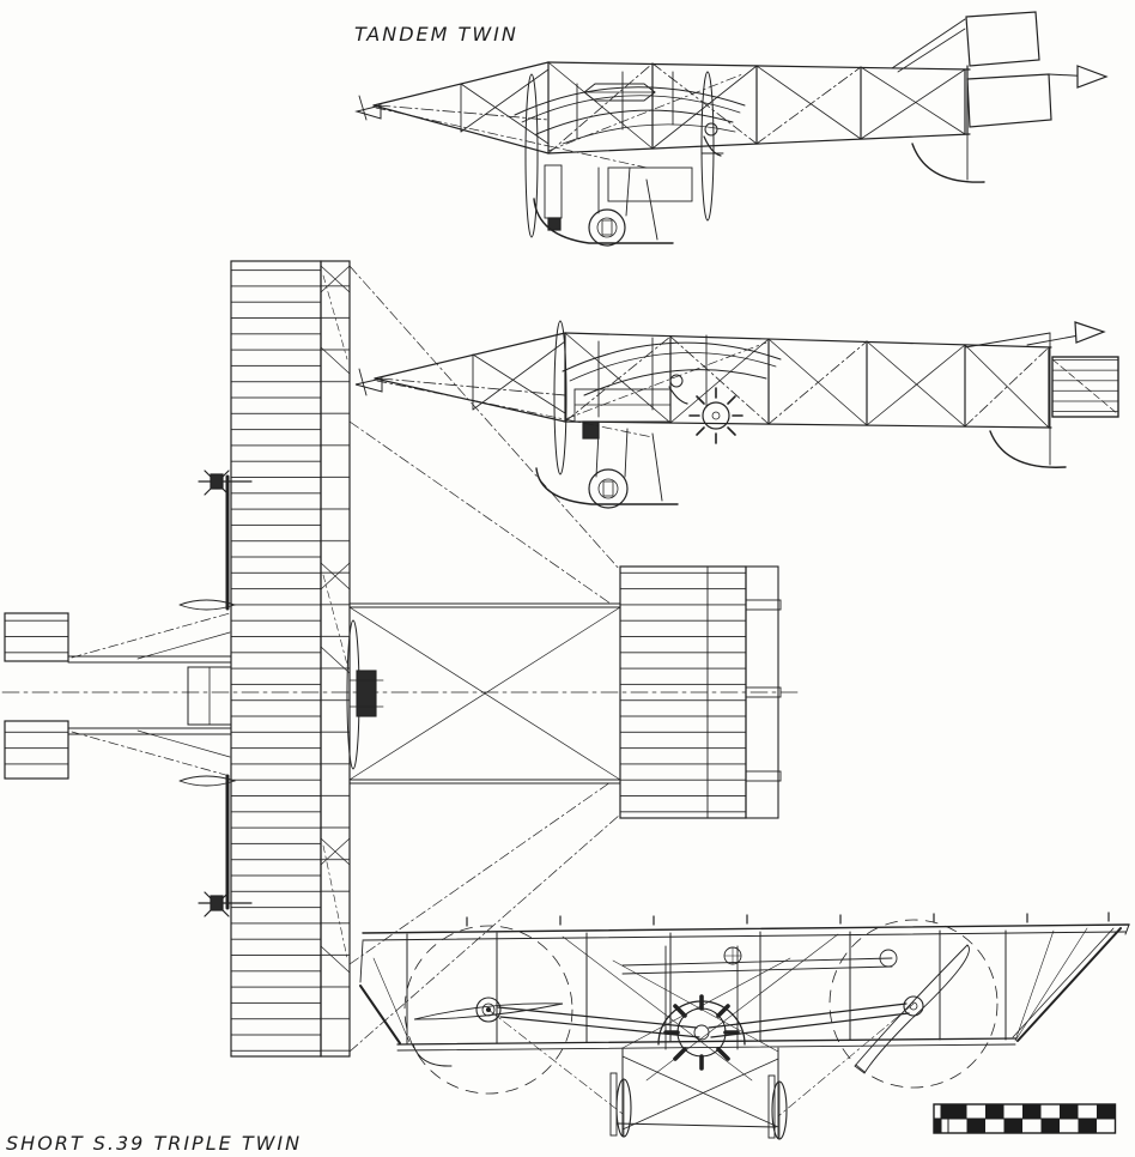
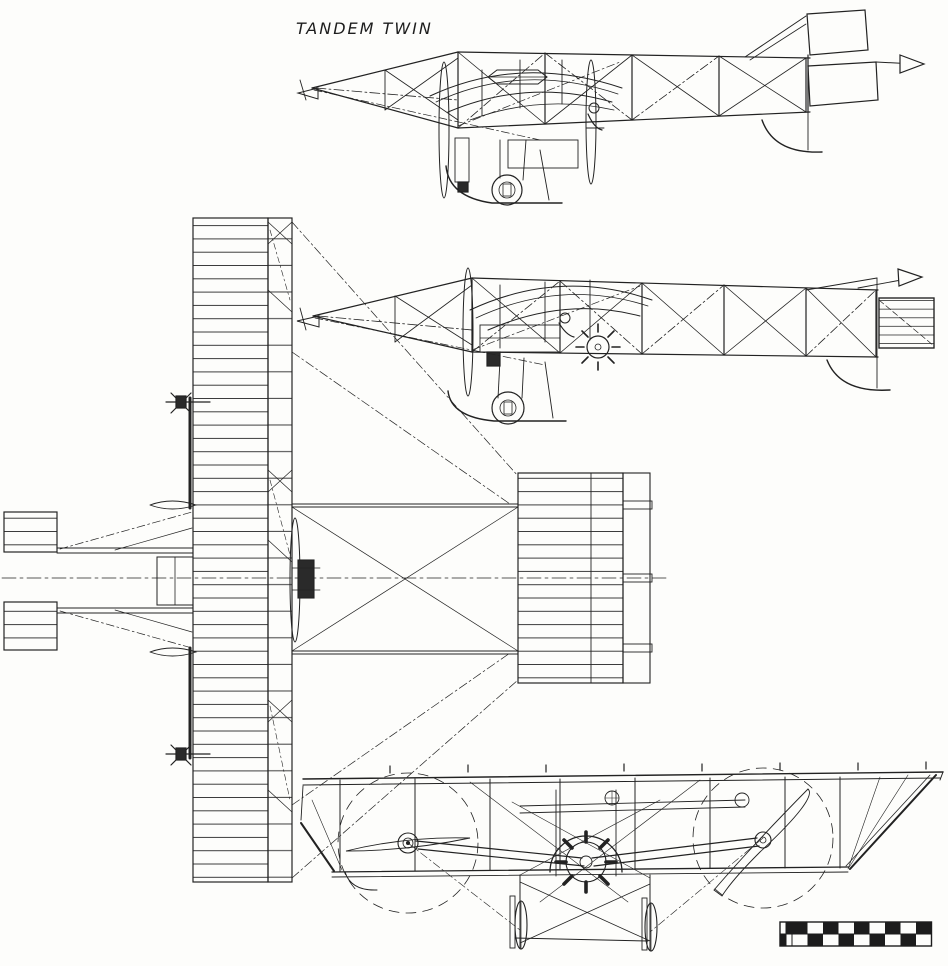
  TANDEM TWIN
- SHORT S.39 TRIPLE TWIN
